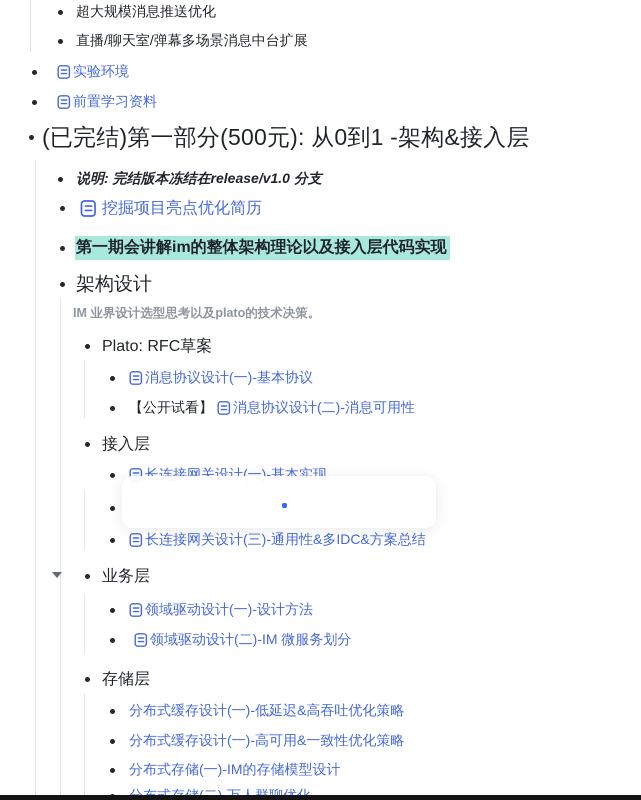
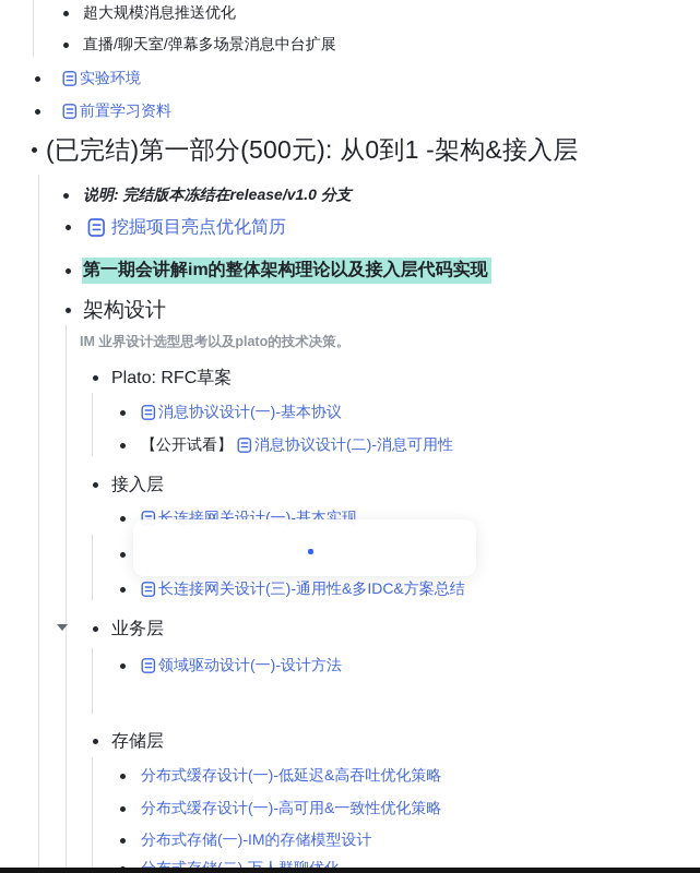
  超大规模消息推送优化
  直播/聊天室/弹幕多场景消息中台扩展
  实验环境
  前置学习资料
  (已完结)第一部分(500元): 从0到1 -架构&接入层
  说明: 完结版本冻结在release/v1.0 分支
  挖掘项目亮点优化简历
  第一期会讲解im的整体架构理论以及接入层代码实现
  架构设计
  IM 业界设计选型思考以及plato的技术决策。
  Plato: RFC草案
  消息协议设计(一)-基本协议
  【公开试看】
  消息协议设计(二)-消息可用性
  接入层
  长连接网关设计(一)-基本实现
  长连接网关设计(三)-通用性&多IDC&方案总结
  业务层
  领域驱动设计(一)-设计方法
- 领域驱动设计(二)-IM 微服务划分
  存储层
  分布式缓存设计(一)-低延迟&高吞吐优化策略
  分布式缓存设计(一)-高可用&一致性优化策略
  分布式存储(一)-IM的存储模型设计
